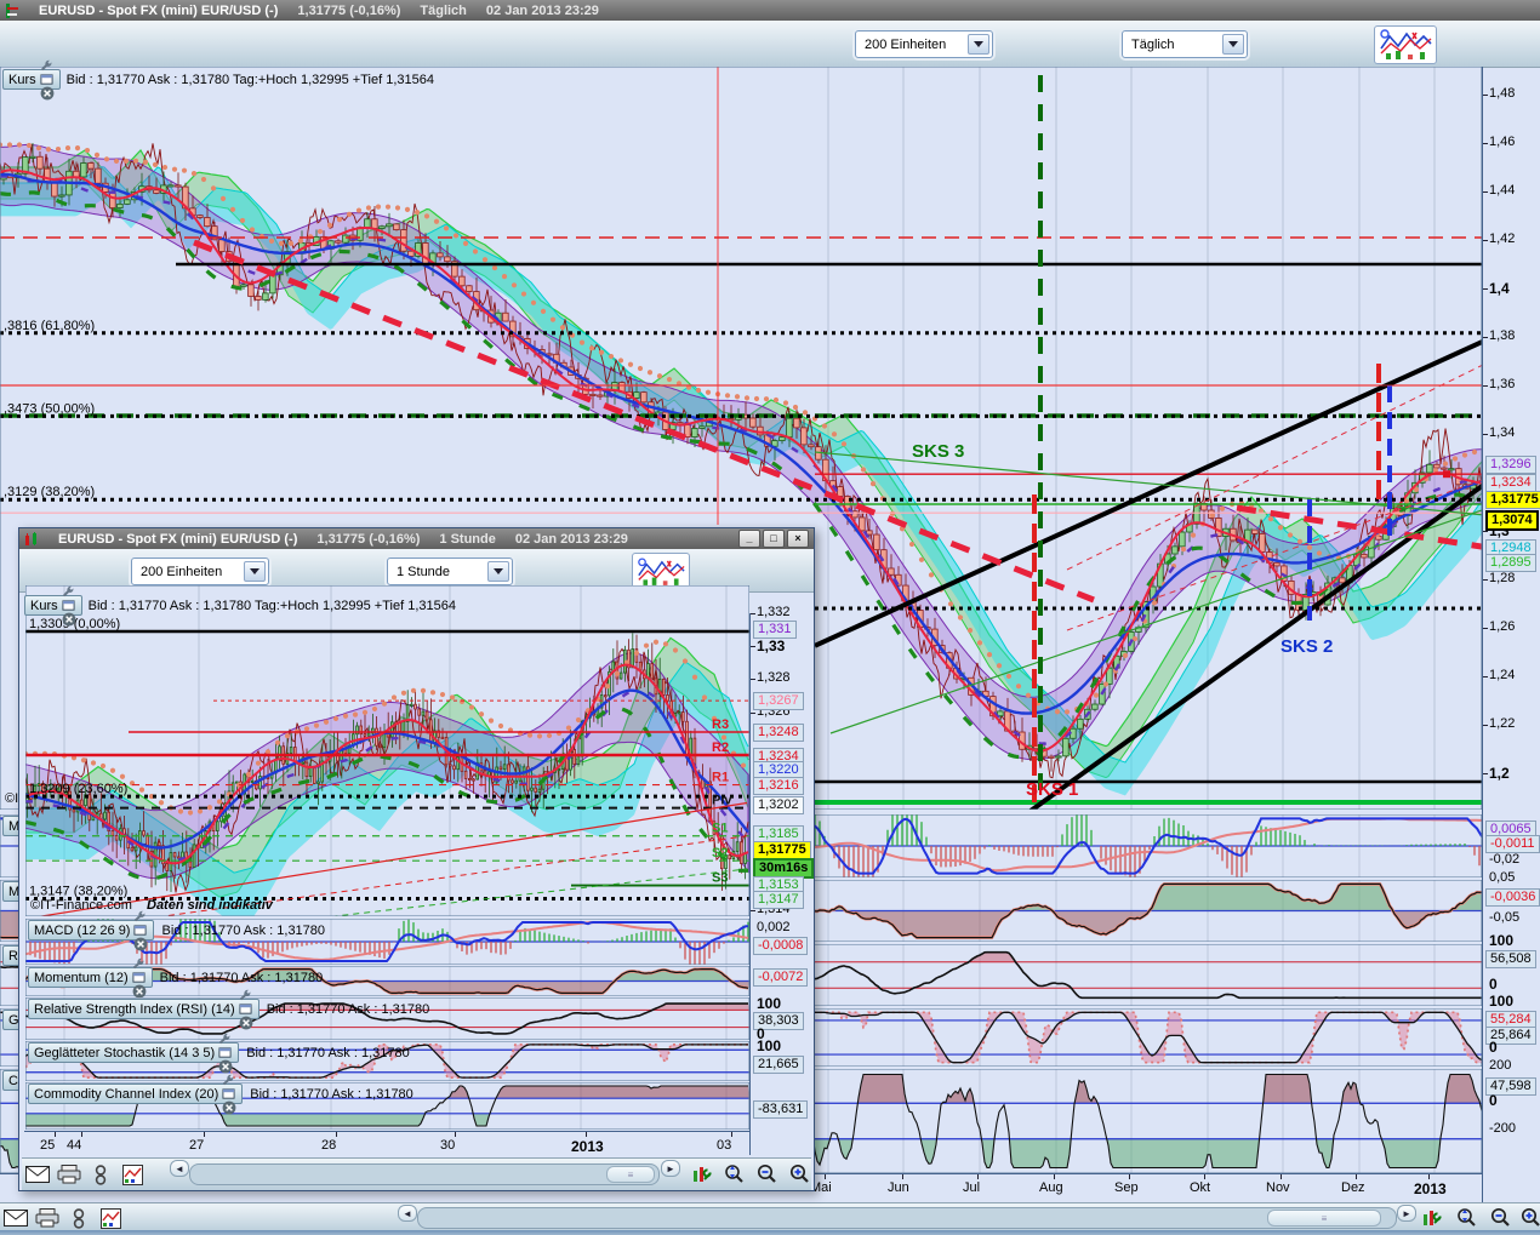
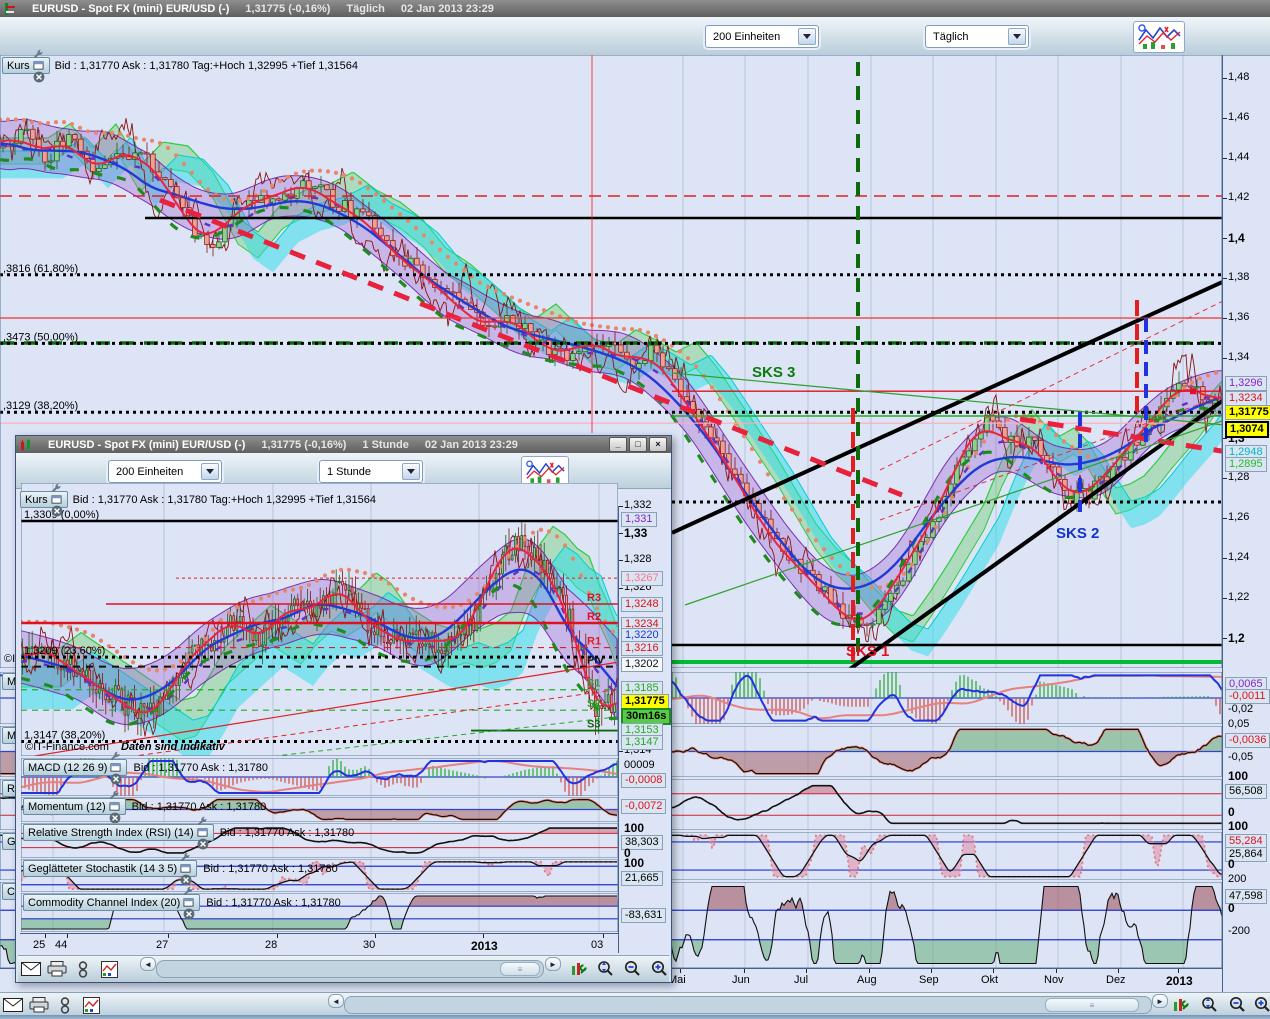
  EURUSD - Spot FX (mini) EUR/USD (-)
  1,31775 (-0,16%)
  Täglich
  02 Jan 2013 23:29
  200 Einheiten
  Täglich
  ,3816 (61,80%)
  ,3473 (50,00%)
  ,3129 (38,20%)
  SKS 3
  SKS 1
  SKS 2
  Kurs
  Bid : 1,31770 Ask : 1,31780 Tag:+Hoch 1,32995 +Tief 1,31564
  1,48
  1,46
  1,44
  1,42
  1,4
  1,38
  1,36
  1,34
  1,3
  1,28
  1,26
  1,24
  1,22
  1,2
  1,3296
  1,3234
  1,31775
  1,3074
  1,2948
  1,2895
  0,0065
  -0,0011
  -0,02
  0,05
  -0,0036
  -0,05
  100
  56,508
  0
  100
  55,284
  25,864
  0
  200
  47,598
  0
  -200
  Mai
  Jun
  Jul
  Aug
  Sep
  Okt
  Nov
  Dez
  2013
  ◄
  ≡
  ►
  EURUSD - Spot FX (mini) EUR/USD (-)
  1,31775 (-0,16%)
  1 Stunde
  02 Jan 2013 23:29
  _
  □
  ×
  200 Einheiten
  1 Stunde
  Kurs
  Bid : 1,31770 Ask : 1,31780 Tag:+Hoch 1,32995 +Tief 1,31564
  1,330 (0,00%)
  R3
  R2
  R1
  1,3209 (23,60%)
  Piv
  S1
  S2
  S3
  1,3147 (38,20%)
  ©IT-Finance.com
  Daten sind indikativ
  MACD (12 26 9)
  Bid : 1,31770 Ask : 1,31780
  Momentum (12)
  Bid : 1,31770 Ask : 1,31780
  Relative Strength Index (RSI) (14)
  Bid : 1,31770 Ask : 1,31780
  Geglätteter Stochastik (14 3 5)
  Bid : 1,31770 Ask : 1,31780
  Commodity Channel Index (20)
  Bid : 1,31770 Ask : 1,31780
  1,332
  1,33
  1,328
  1,326
  1,331
  1,3267
  1,3248
  1,3234
  1,3220
  1,3216
  1,3202
  1,3185
  1,31775
  30m16s
  1,3153
  1,3147
- 0,002
+ 00009
  -0,0008
  -0,0072
  100
  38,303
  0
  100
  21,665
  -83,631
  25
  44
  27
  28
  30
  2013
  03
  ◄
  ≡
  ►
